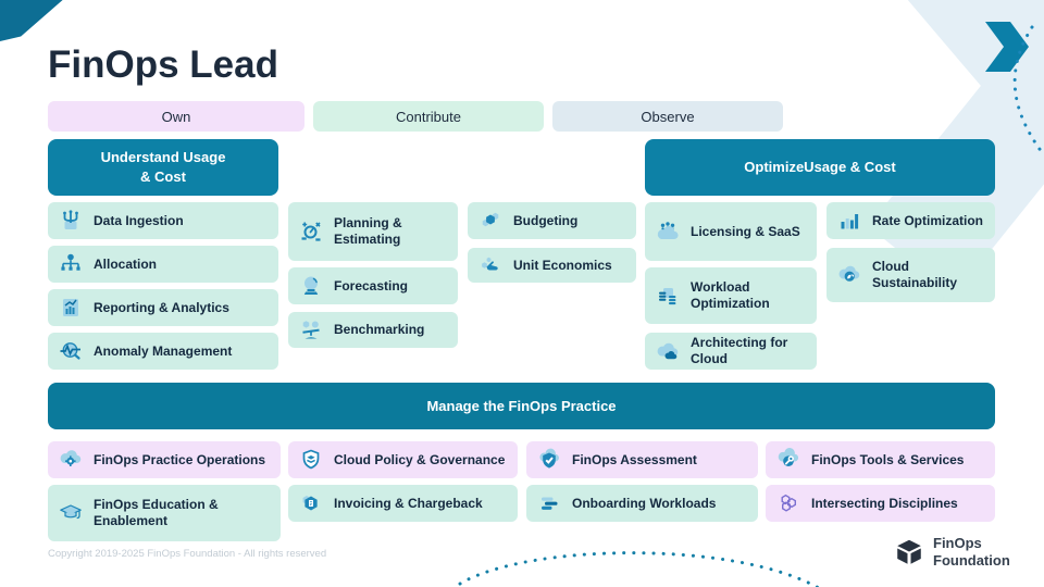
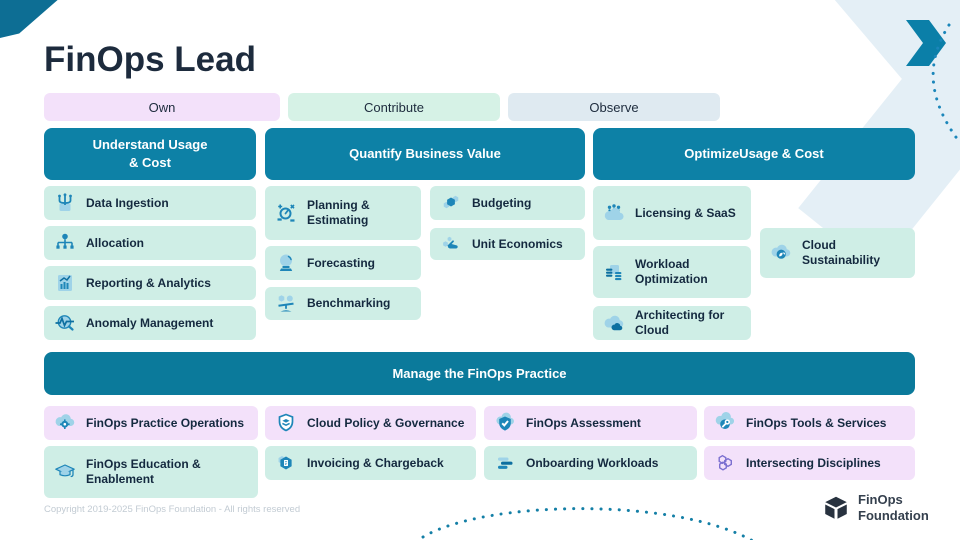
  FinOps Lead
  Own
  Contribute
  Observe
  Understand Usage & Cost
+ Quantify Business Value
  OptimizeUsage & Cost
  Data Ingestion
  Allocation
  Reporting & Analytics
  Anomaly Management
  Planning & Estimating
  Forecasting
  Benchmarking
  Budgeting
  Unit Economics
  Licensing & SaaS
  Workload Optimization
  Architecting for Cloud
- Rate Optimization
  Cloud Sustainability
  Manage the FinOps Practice
  FinOps Practice Operations
  Cloud Policy & Governance
  FinOps Assessment
  FinOps Tools & Services
  FinOps Education & Enablement
  Invoicing & Chargeback
  Onboarding Workloads
  Intersecting Disciplines
  Copyright 2019-2025 FinOps Foundation - All rights reserved
  FinOps
  Foundation
